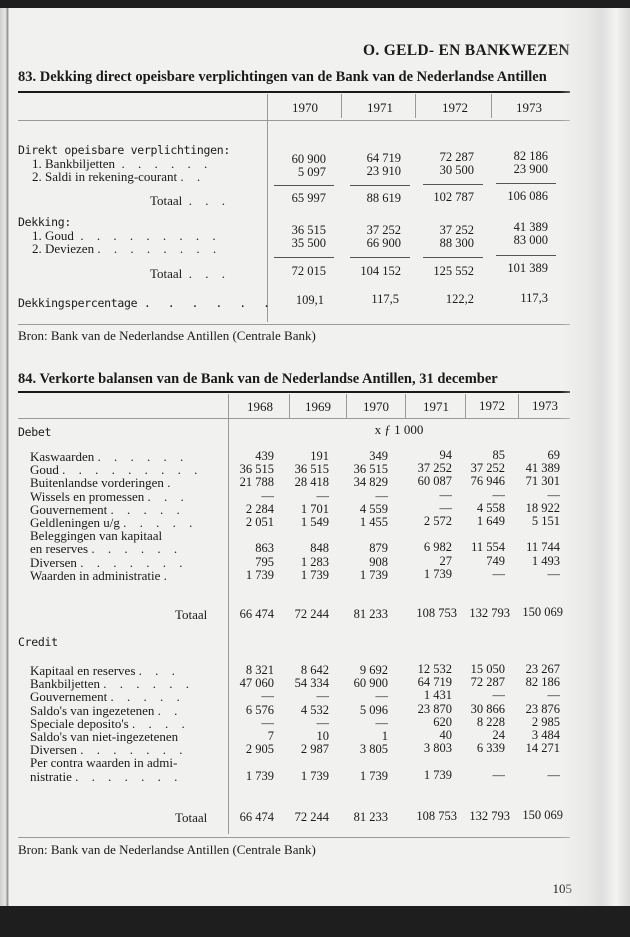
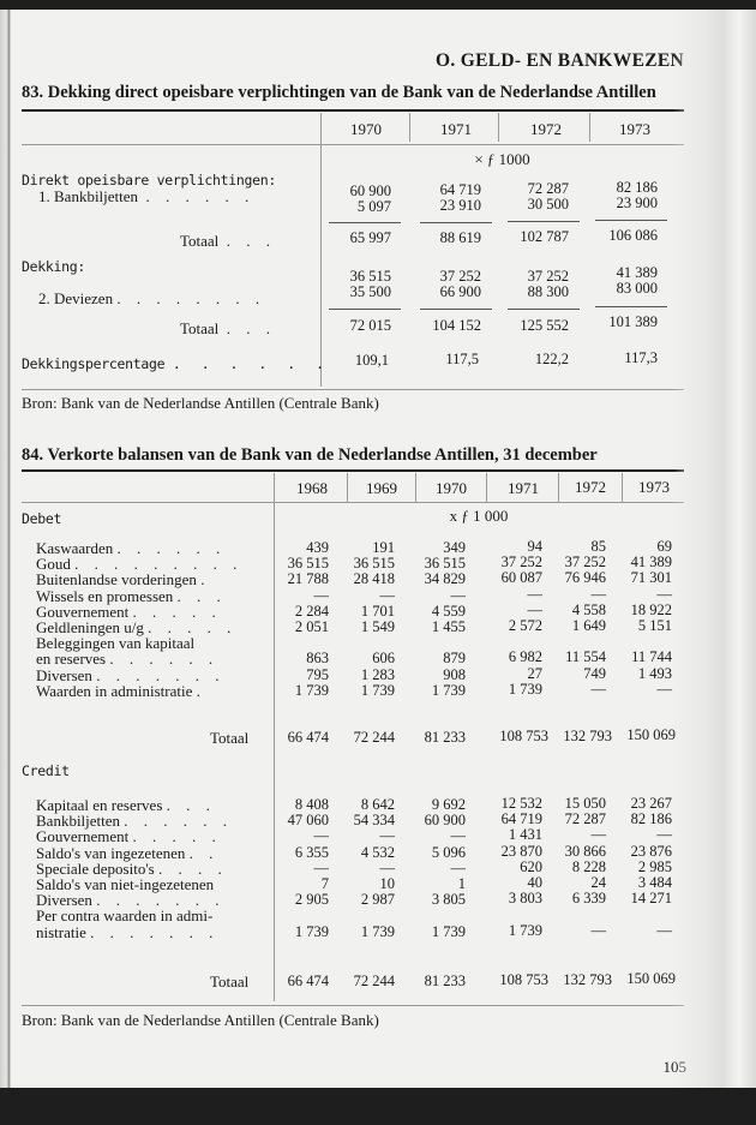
  O. GELD- EN BANKWEZE
  83. Dekking direct opeisbare verplichtingen van de Bank van de Nederlandse Antillen
  1970
  1971
  1972
  1973
+ × ƒ 1000
  Direkt opeisbare verplichtingen:
  1. Bankbiljetten . . . . . .
- 2. Saldi in rekening-courant . .
  60 900
  64 719
  72 287
  82 186
  5 097
  23 910
  30 500
  23 900
  Totaal . . .
  65 997
  88 619
  102 787
  106 086
  Dekking:
- 1. Goud . . . . . . . . .
  2. Deviezen . . . . . . . .
  36 515
  37 252
  37 252
  41 389
  35 500
  66 900
  88 300
  83 000
  Totaal . . .
  72 015
  104 152
  125 552
  101 389
  Dekkingspercentage . . . . . .
  109,1
  117,5
  122,2
  117,3
  Bron: Bank van de Nederlandse Antillen (Centrale Bank)
  84. Verkorte balansen van de Bank van de Nederlandse Antillen, 31 december
  1968
  1969
  1970
  1971
  1972
  1973
  x ƒ 1 000
  Debet
  Kaswaarden . . . . . .
  439
  191
  349
  94
  85
  69
  Goud . . . . . . . . .
  36 515
  36 515
  36 515
  37 252
  37 252
  41 389
  Buitenlandse vorderingen .
  21 788
  28 418
  34 829
  60 087
  76 946
  71 301
  Wissels en promessen . . .
  —
  —
  —
  —
  —
  —
  Gouvernement . . . . .
  2 284
  1 701
  4 559
  —
  4 558
  18 922
  Geldleningen u/g . . . . .
  2 051
  1 549
  1 455
  2 572
  1 649
  5 151
  Beleggingen van kapitaal
  en reserves . . . . . .
  863
- 848
+ 606
  879
  6 982
  11 554
  11 744
  Diversen . . . . . . .
  795
  1 283
  908
  27
  749
  1 493
  Waarden in administratie .
  1 739
  1 739
  1 739
  1 739
  —
  —
  Totaal
  66 474
  72 244
  81 233
  108 753
  132 793
  150 06
  Credit
  Kapitaal en reserves . . .
- 8 321
+ 8 408
  8 642
  9 692
  12 532
  15 050
  23 267
  Bankbiljetten . . . . . .
  47 060
  54 334
  60 900
  64 719
  72 287
  82 186
  Gouvernement . . . . .
  —
  —
  —
  1 431
  —
  —
  Saldo's van ingezetenen . .
- 6 576
+ 6 355
  4 532
  5 096
  23 870
  30 866
  23 876
  Speciale deposito's . . . .
  —
  —
  —
  620
  8 228
  2 985
  Saldo's van niet-ingezetenen
  7
  10
  1
  40
  24
  3 484
  Diversen . . . . . . .
  2 905
  2 987
  3 805
  3 803
  6 339
  14 271
  Per contra waarden in admi-
  nistratie . . . . . . .
  1 739
  1 739
  1 739
  1 739
  —
  —
  Totaal
  66 474
  72 244
  81 233
  108 753
  132 793
  150 06
  Bron: Bank van de Nederlandse Antillen (Centrale Bank)
